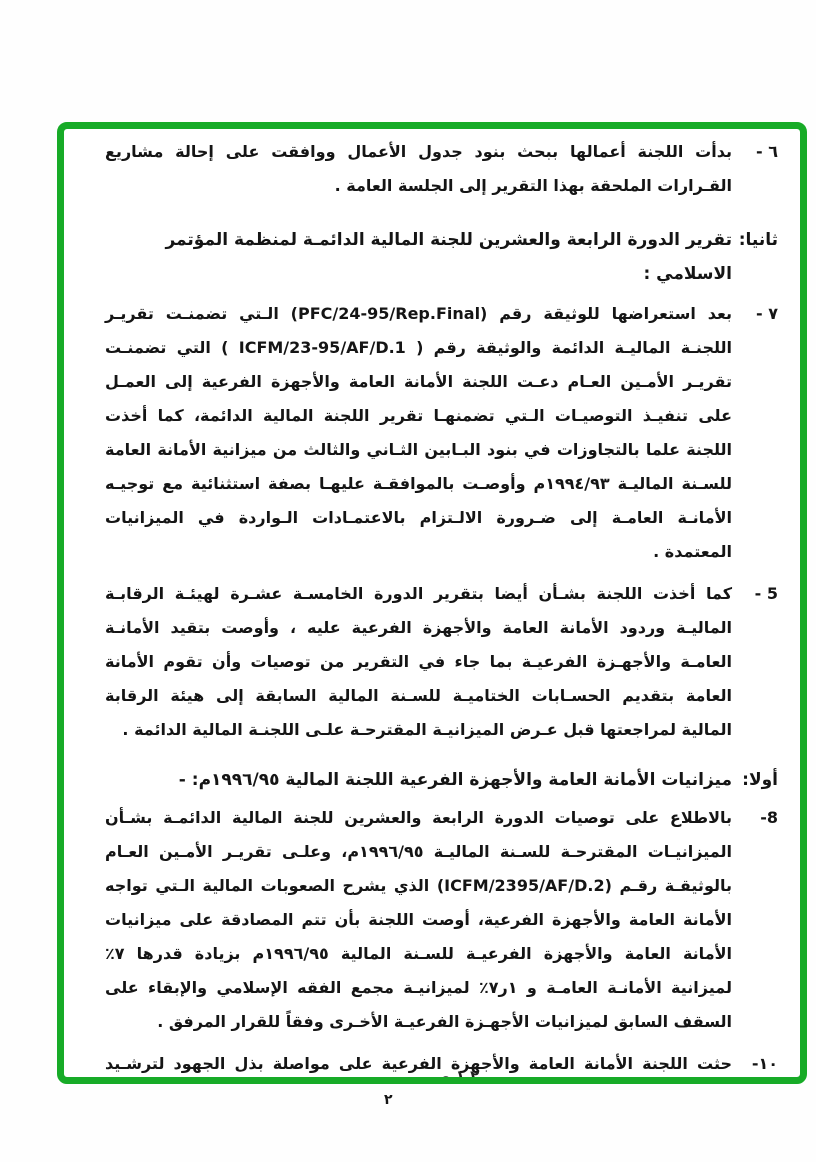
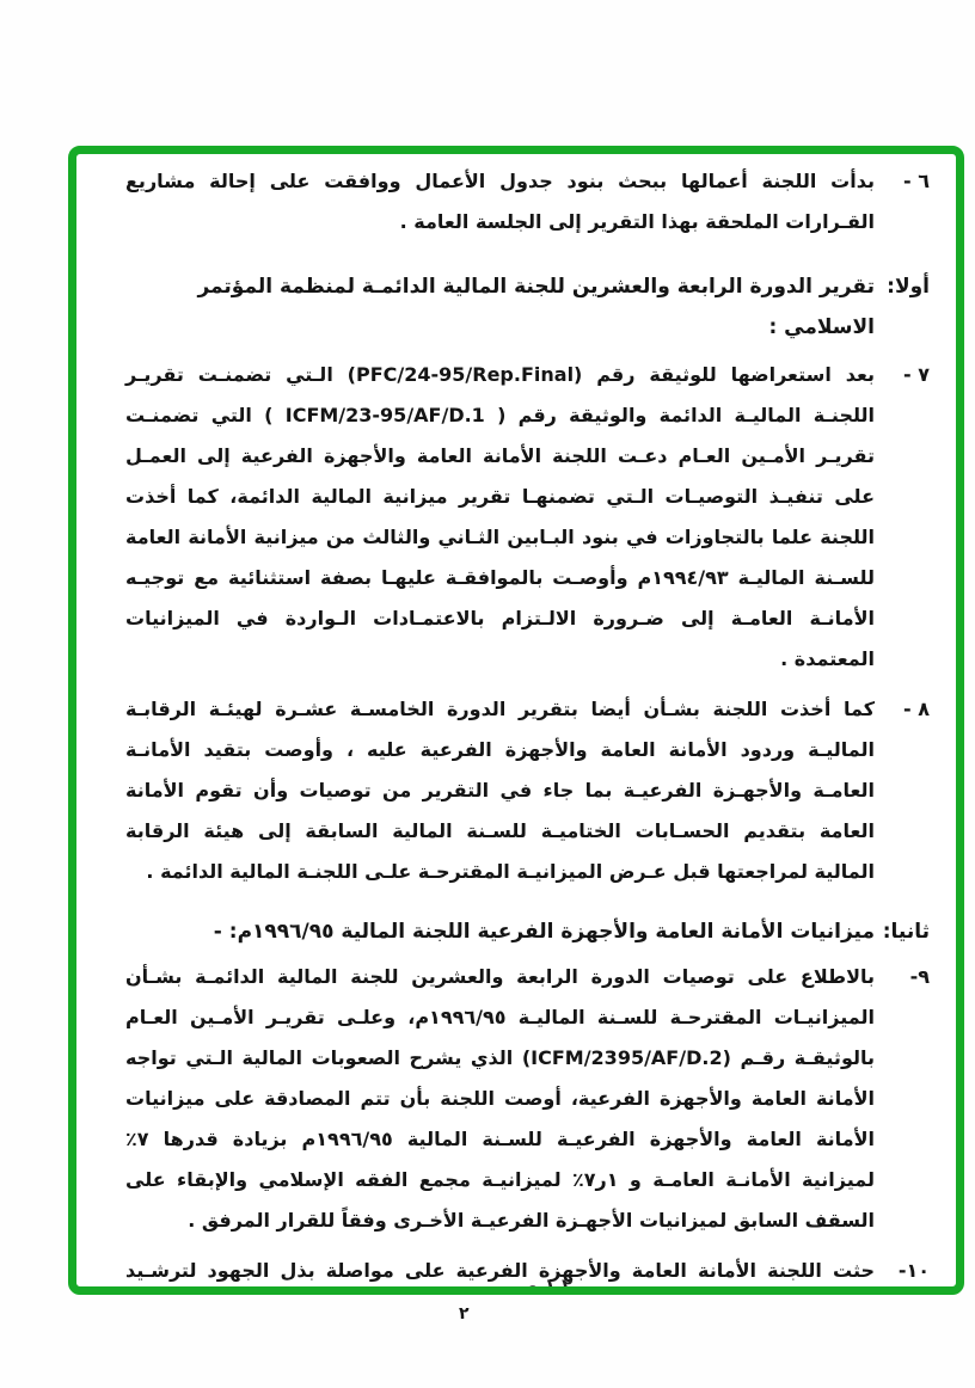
  ٦ -
  بدأت اللجنة أعمالها ببحث بنود جدول الأعمال ووافقت على إحالة مشاريع القـرارات الملحقة بهذا التقرير إلى الجلسة العامة .
- ثانيا:
+ أولا:
  تقرير الدورة الرابعة والعشرين للجنة المالية الدائمـة لمنظمة المؤتمر الاسلامي :
  ٧ -
- بعد استعراضها للوثيقة رقم (PFC/24-95/Rep.Final) الـتي تضمنـت تقريـر اللجنـة الماليـة الدائمة والوثيقة رقم ( ICFM/23-95/AF/D.1 ) التي تضمنـت تقريـر الأمـين العـام دعـت اللجنة الأمانة العامة والأجهزة الفرعية إلى العمـل على تنفيـذ التوصيـات الـتي تضمنهـا تقرير اللجنة المالية الدائمة، كما أخذت اللجنة علما بالتجاوزات في بنود البـابين الثـاني والثالث من ميزانية الأمانة العامة للسـنة الماليـة ١٩٩٤/٩٣م وأوصـت بالموافقـة عليهـا بصفة استثنائية مع توجيـه الأمانـة العامـة إلى ضـرورة الالـتزام بالاعتمـادات الـواردة في الميزانيات المعتمدة .
+ بعد استعراضها للوثيقة رقم (PFC/24-95/Rep.Final) الـتي تضمنـت تقريـر اللجنـة الماليـة الدائمة والوثيقة رقم ( ICFM/23-95/AF/D.1 ) التي تضمنـت تقريـر الأمـين العـام دعـت اللجنة الأمانة العامة والأجهزة الفرعية إلى العمـل على تنفيـذ التوصيـات الـتي تضمنهـا تقرير ميزانية المالية الدائمة، كما أخذت اللجنة علما بالتجاوزات في بنود البـابين الثـاني والثالث من ميزانية الأمانة العامة للسـنة الماليـة ١٩٩٤/٩٣م وأوصـت بالموافقـة عليهـا بصفة استثنائية مع توجيـه الأمانـة العامـة إلى ضـرورة الالـتزام بالاعتمـادات الـواردة في الميزانيات المعتمدة .
- 5 -
+ ٨ -
  كما أخذت اللجنة بشـأن أيضا بتقرير الدورة الخامسـة عشـرة لهيئـة الرقابـة الماليـة وردود الأمانة العامة والأجهزة الفرعية عليه ، وأوصت بتقيد الأمانـة العامـة والأجهـزة الفرعيـة بما جاء في التقرير من توصيات وأن تقوم الأمانة العامة بتقديم الحسـابات الختاميـة للسـنة المالية السابقة إلى هيئة الرقابة المالية لمراجعتها قبل عـرض الميزانيـة المقترحـة علـى اللجنـة المالية الدائمة .
- أولا:
+ ثانيا:
  ميزانيات الأمانة العامة والأجهزة الفرعية اللجنة المالية ١٩٩٦/٩٥م: -
- 8-
+ ٩-
  بالاطلاع على توصيات الدورة الرابعة والعشرين للجنة المالية الدائمـة بشـأن الميزانيـات المقترحـة للسـنة الماليـة ١٩٩٦/٩٥م، وعلـى تقريـر الأمـين العـام بالوثيقـة رقـم (ICFM/2395/AF/D.2) الذي يشرح الصعوبات المالية الـتي تواجه الأمانة العامة والأجهزة الفرعية، أوصت اللجنة بأن تتم المصادقة على ميزانيات الأمانة العامة والأجهزة الفرعيـة للسـنة المالية ١٩٩٦/٩٥م بزيادة قدرها ٧٪ لميزانية الأمانـة العامـة و ١ر٧٪ لميزانيـة مجمع الفقه الإسلامي والإبقاء على السقف السابق لميزانيات الأجهـزة الفرعيـة الأخـرى وفقاً للقرار المرفق .
  ١٠-
  ـ ـ ٢ ١ و
  ٢
